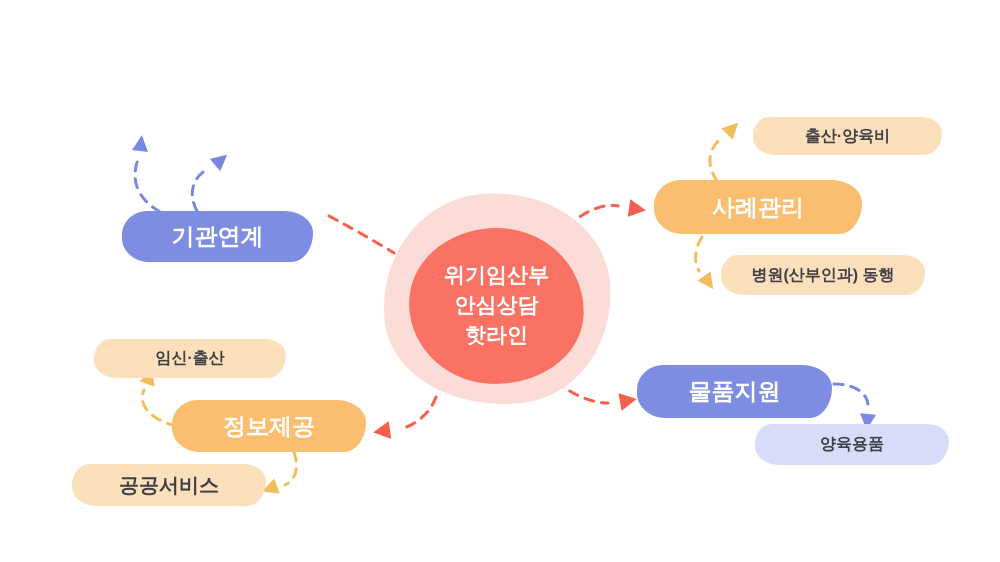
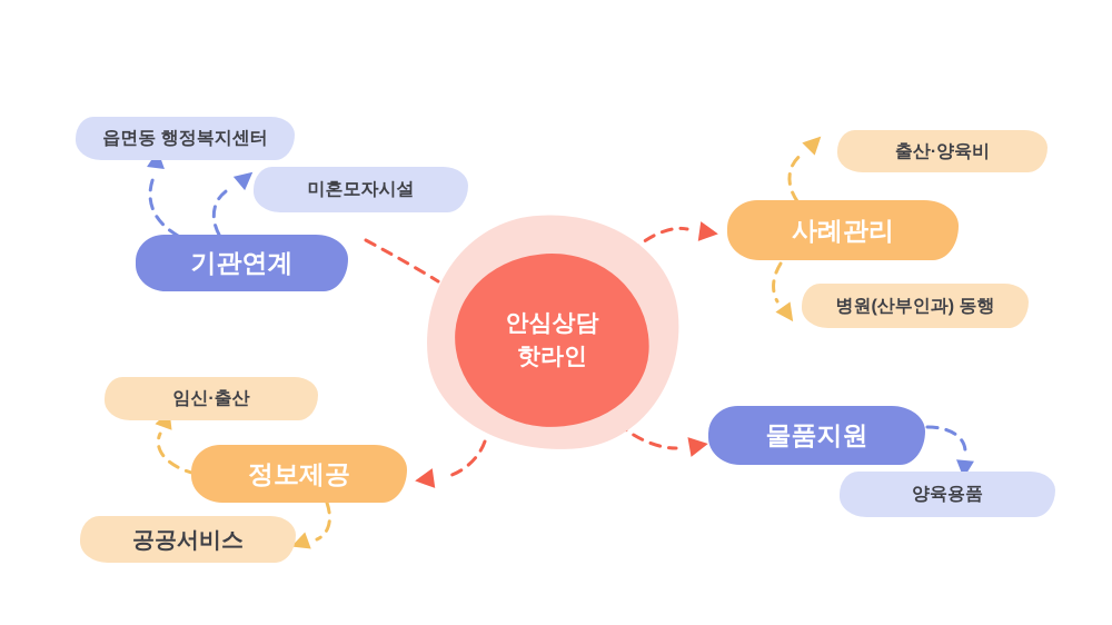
- 위기임산부
  안심상담
  핫라인
+ 읍면동 행정복지센터
+ 미혼모자시설
  기관연계
  출산·양육비
  사례관리
  병원(산부인과) 동행
  임신·출산
  정보제공
  공공서비스
  물품지원
  양육용품
